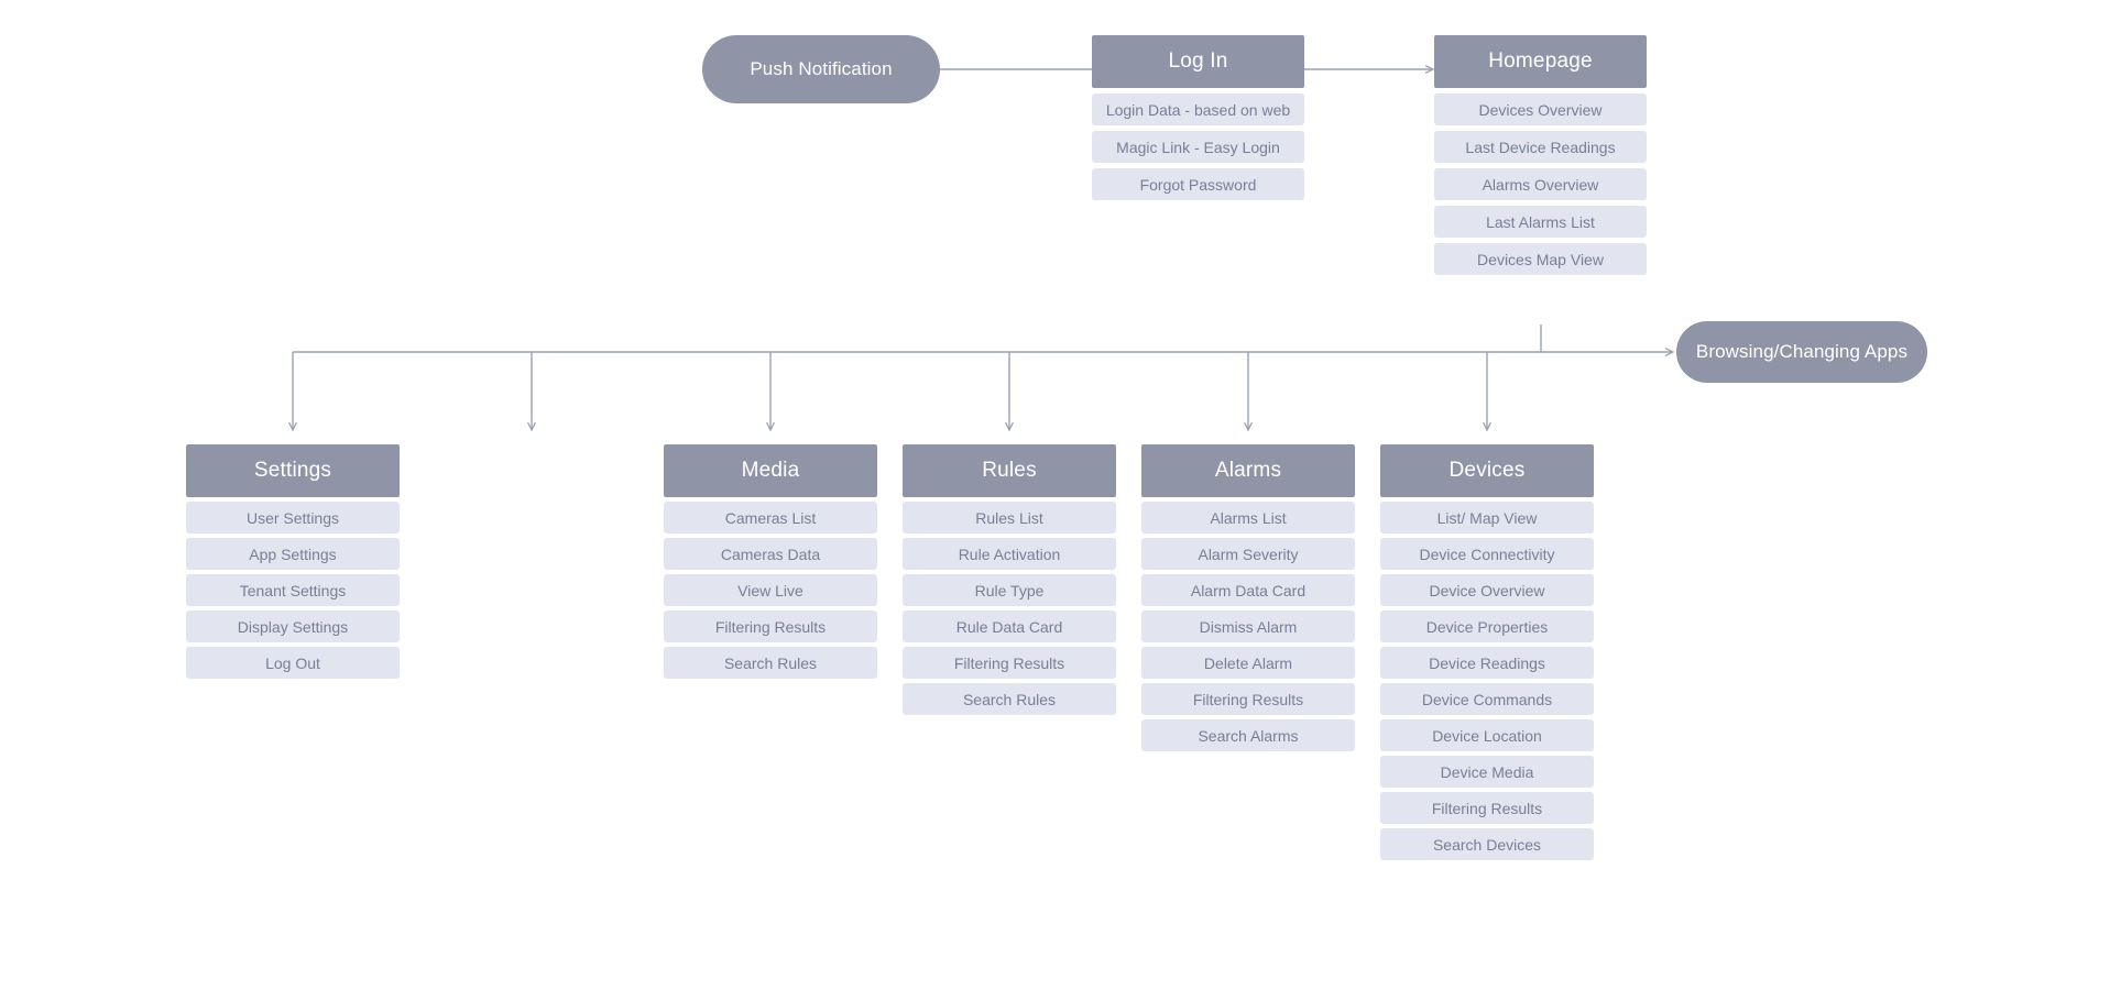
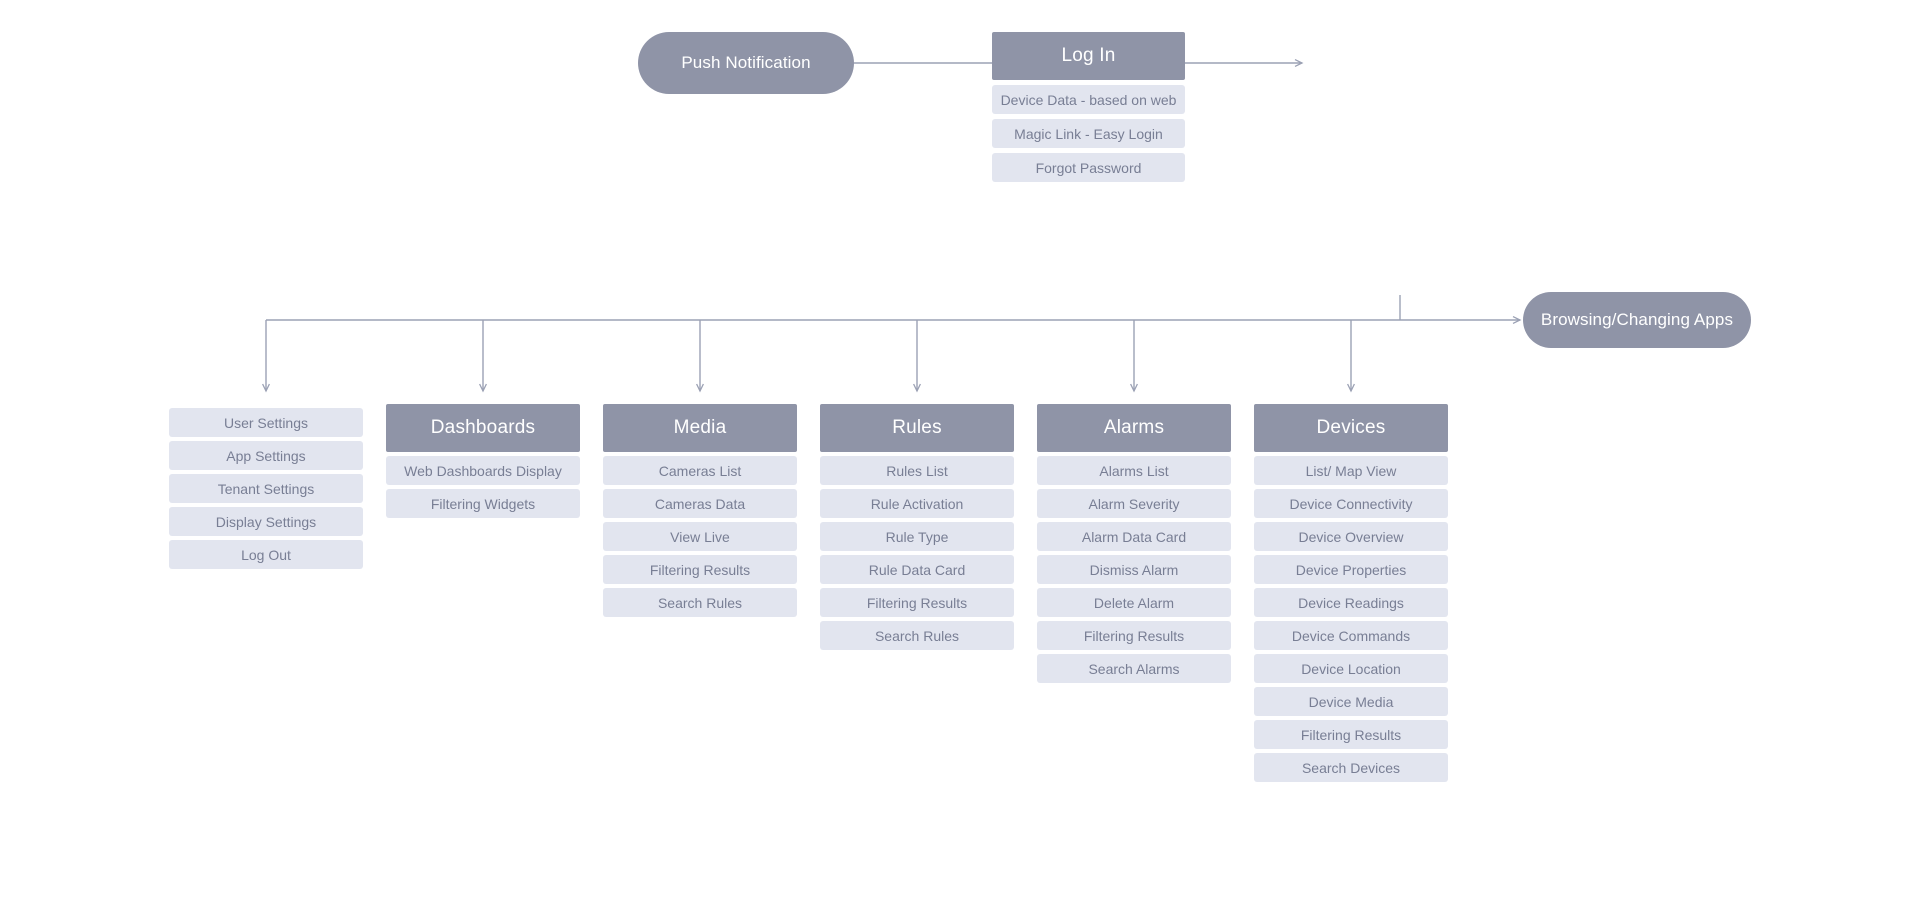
  Push Notification
  Browsing/Changing Apps
  Log In
- Login Data - based on web
+ Device Data - based on web
  Magic Link - Easy Login
  Forgot Password
- Homepage
- Devices Overview
- Last Device Readings
- Alarms Overview
- Last Alarms List
- Devices Map View
- Settings
  User Settings
  App Settings
  Tenant Settings
  Display Settings
  Log Out
+ Dashboards
+ Web Dashboards Display
+ Filtering Widgets
  Media
  Cameras List
  Cameras Data
  View Live
  Filtering Results
  Search Rules
  Rules
  Rules List
  Rule Activation
  Rule Type
  Rule Data Card
  Filtering Results
  Search Rules
  Alarms
  Alarms List
  Alarm Severity
  Alarm Data Card
  Dismiss Alarm
  Delete Alarm
  Filtering Results
  Search Alarms
  Devices
  List/ Map View
  Device Connectivity
  Device Overview
  Device Properties
  Device Readings
  Device Commands
  Device Location
  Device Media
  Filtering Results
  Search Devices
